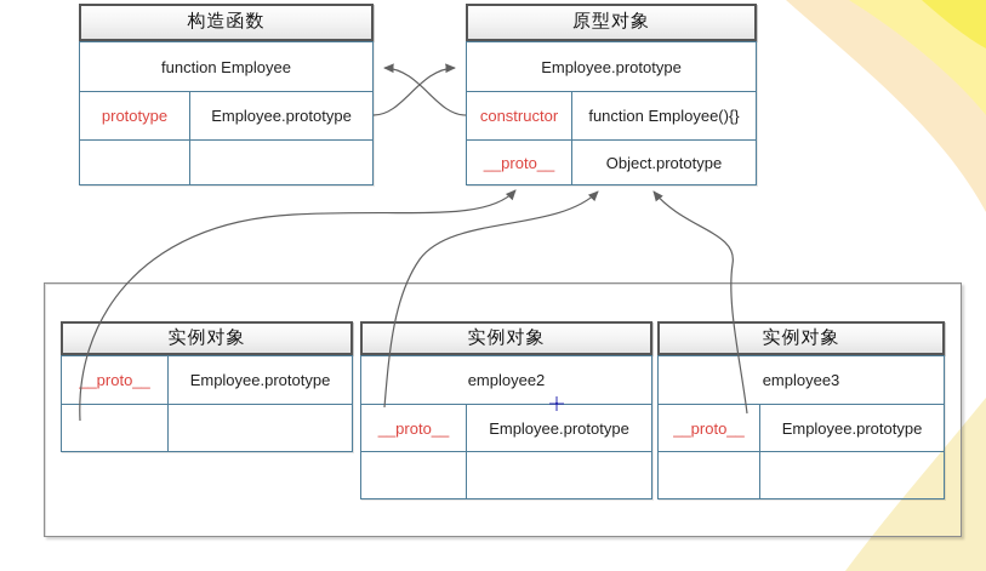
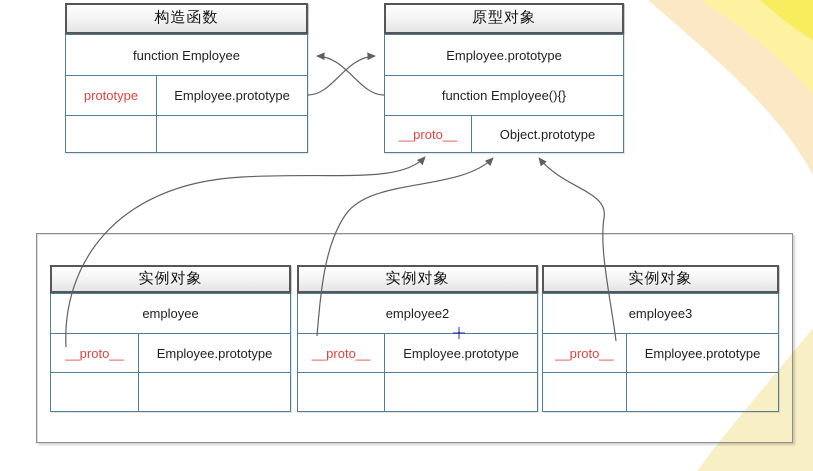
  构造函数
  function Employee
  prototype
  Employee.prototype
  原型对象
  Employee.prototype
- constructor
  function Employee(){}
  __proto__
  Object.prototype
  实例对象
+ employee
  __proto__
  Employee.prototype
  实例对象
  employee2
  __proto__
  Employee.prototype
  实例对象
  employee3
  __proto__
  Employee.prototype
